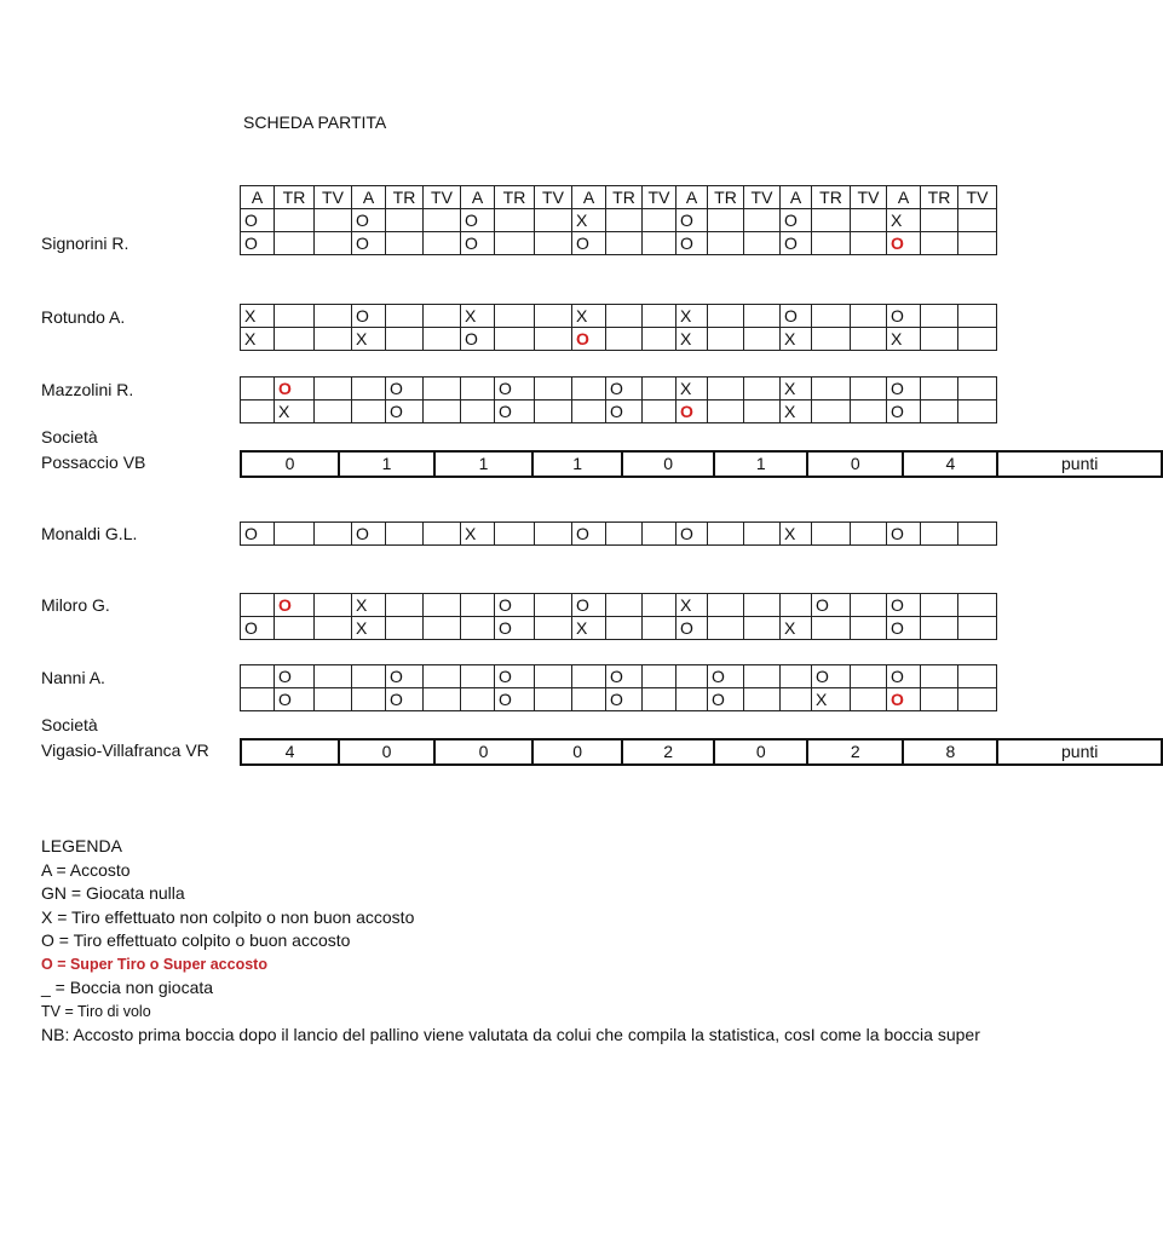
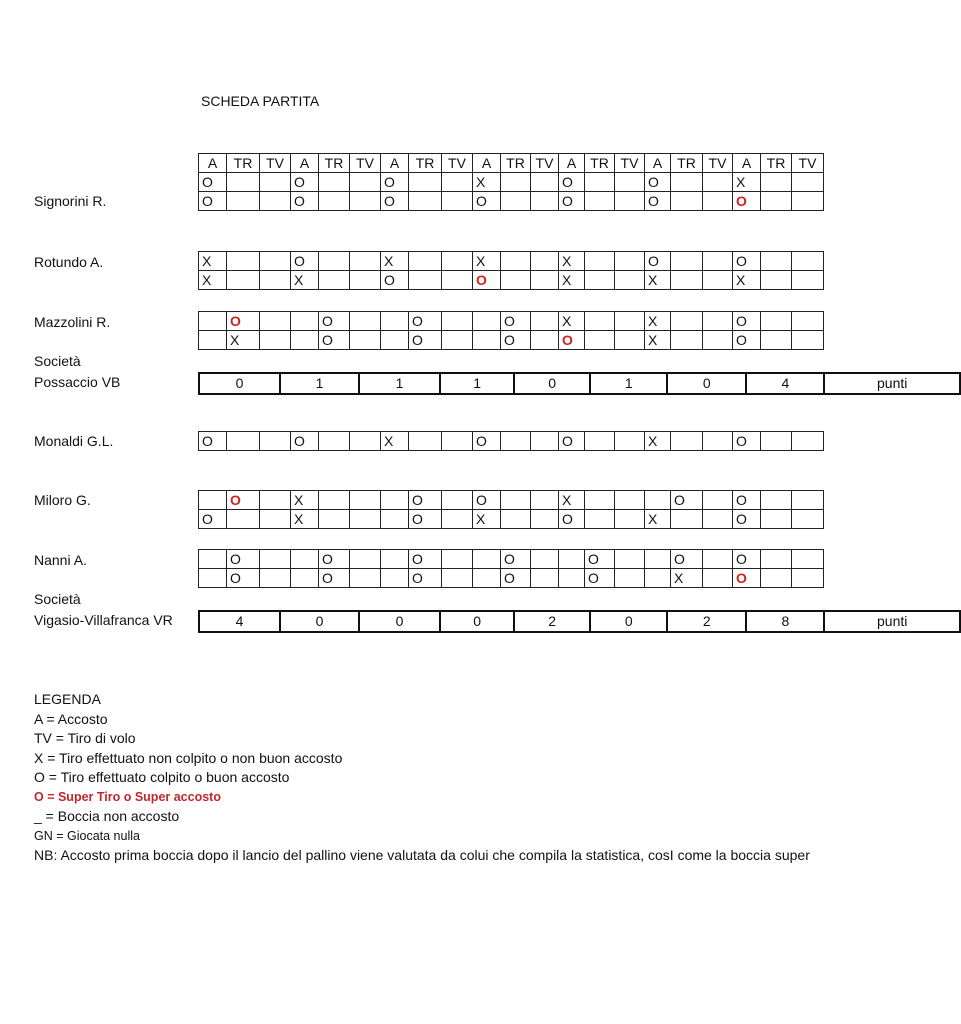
  SCHEDA PARTITA
  A	TR	TV	A	TR	TV	A	TR	TV	A	TR	TV	A	TR	TV	A	TR	TV	A	TR	TV
  O			O			O			X			O			O			X
  O			O			O			O			O			O			O
  Signorini R.
  Rotundo A.
  Mazzolini R.
  Società
  Possaccio VB
  Monaldi G.L.
  Miloro G.
  Nanni A.
  Società
  Vigasio-Villafranca VR
  X			O			X			X			X			O			O
  X			X			O			O			X			X			X
  	O			O			O			O		X			X			O
  	X			O			O			O		O			X			O
  0	1	1	1	0	1	0	4	punti
  O			O			X			O			O			X			O
  	O		X				O		O			X				O		O
  O			X				O		X			O			X			O
  	O			O			O			O			O			O		O
  	O			O			O			O			O			X		O
  4	0	0	0	2	0	2	8	punti
  LEGENDA
  A = Accosto
- GN = Giocata nulla
+ TV = Tiro di volo
  X = Tiro effettuato non colpito o non buon accosto
  O = Tiro effettuato colpito o buon accosto
  O = Super Tiro o Super accosto
- _ = Boccia non giocata
+ _ = Boccia non accosto
- TV = Tiro di volo
+ GN = Giocata nulla
  NB: Accosto prima boccia dopo il lancio del pallino viene valutata da colui che compila la statistica, cosI come la boccia super
